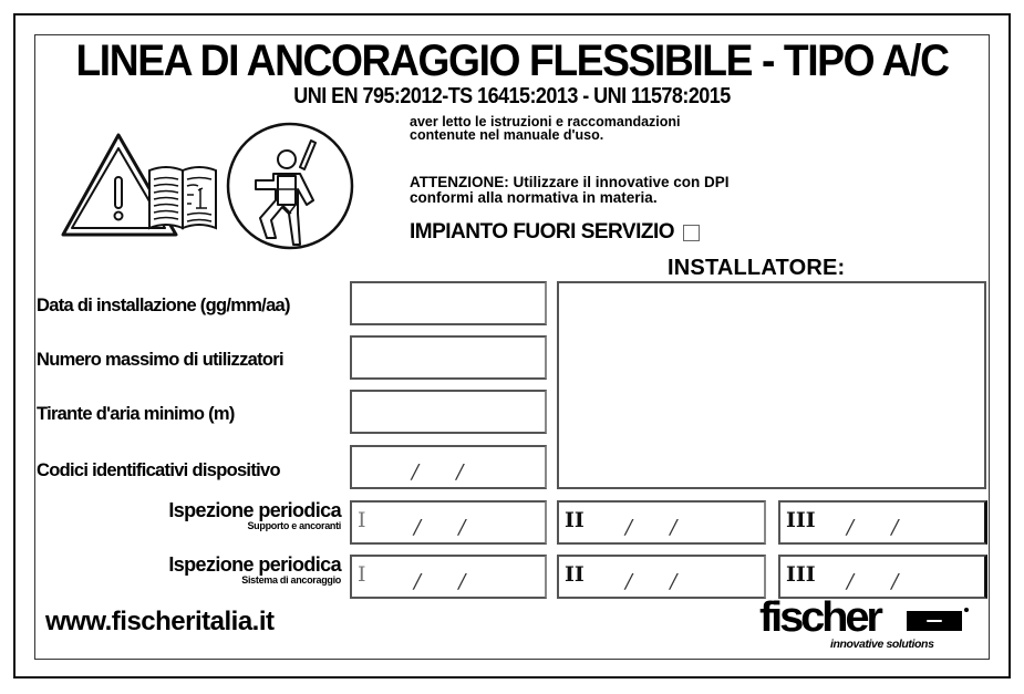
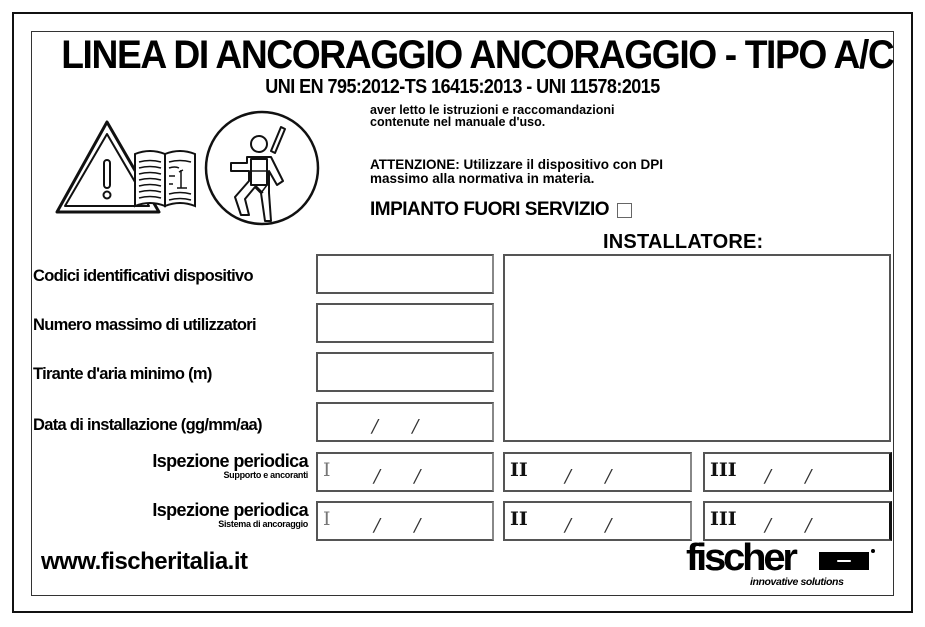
- LINEA DI ANCORAGGIO FLESSIBILE - TIPO A/C
+ LINEA DI ANCORAGGIO ANCORAGGIO - TIPO A/C
  UNI EN 795:2012-TS 16415:2013 - UNI 11578:2015
  aver letto le istruzioni e raccomandazioni
  contenute nel manuale d'uso.
- ATTENZIONE: Utilizzare il innovative con DPI
+ ATTENZIONE: Utilizzare il dispositivo con DPI
- conformi alla normativa in materia.
+ massimo alla normativa in materia.
  IMPIANTO FUORI SERVIZIO
  INSTALLATORE:
- Data di installazione (gg/mm/aa)
+ Codici identificativi dispositivo
  Numero massimo di utilizzatori
  Tirante d'aria minimo (m)
- Codici identificativi dispositivo
+ Data di installazione (gg/mm/aa)
  / /
  Ispezione periodica
  Supporto e ancoranti
  I
  / /
  II
  / /
  III
  / /
  Ispezione periodica
  Sistema di ancoraggio
  I
  / /
  II
  / /
  III
  / /
  www.fischeritalia.it
  fischer
  innovative solutions
